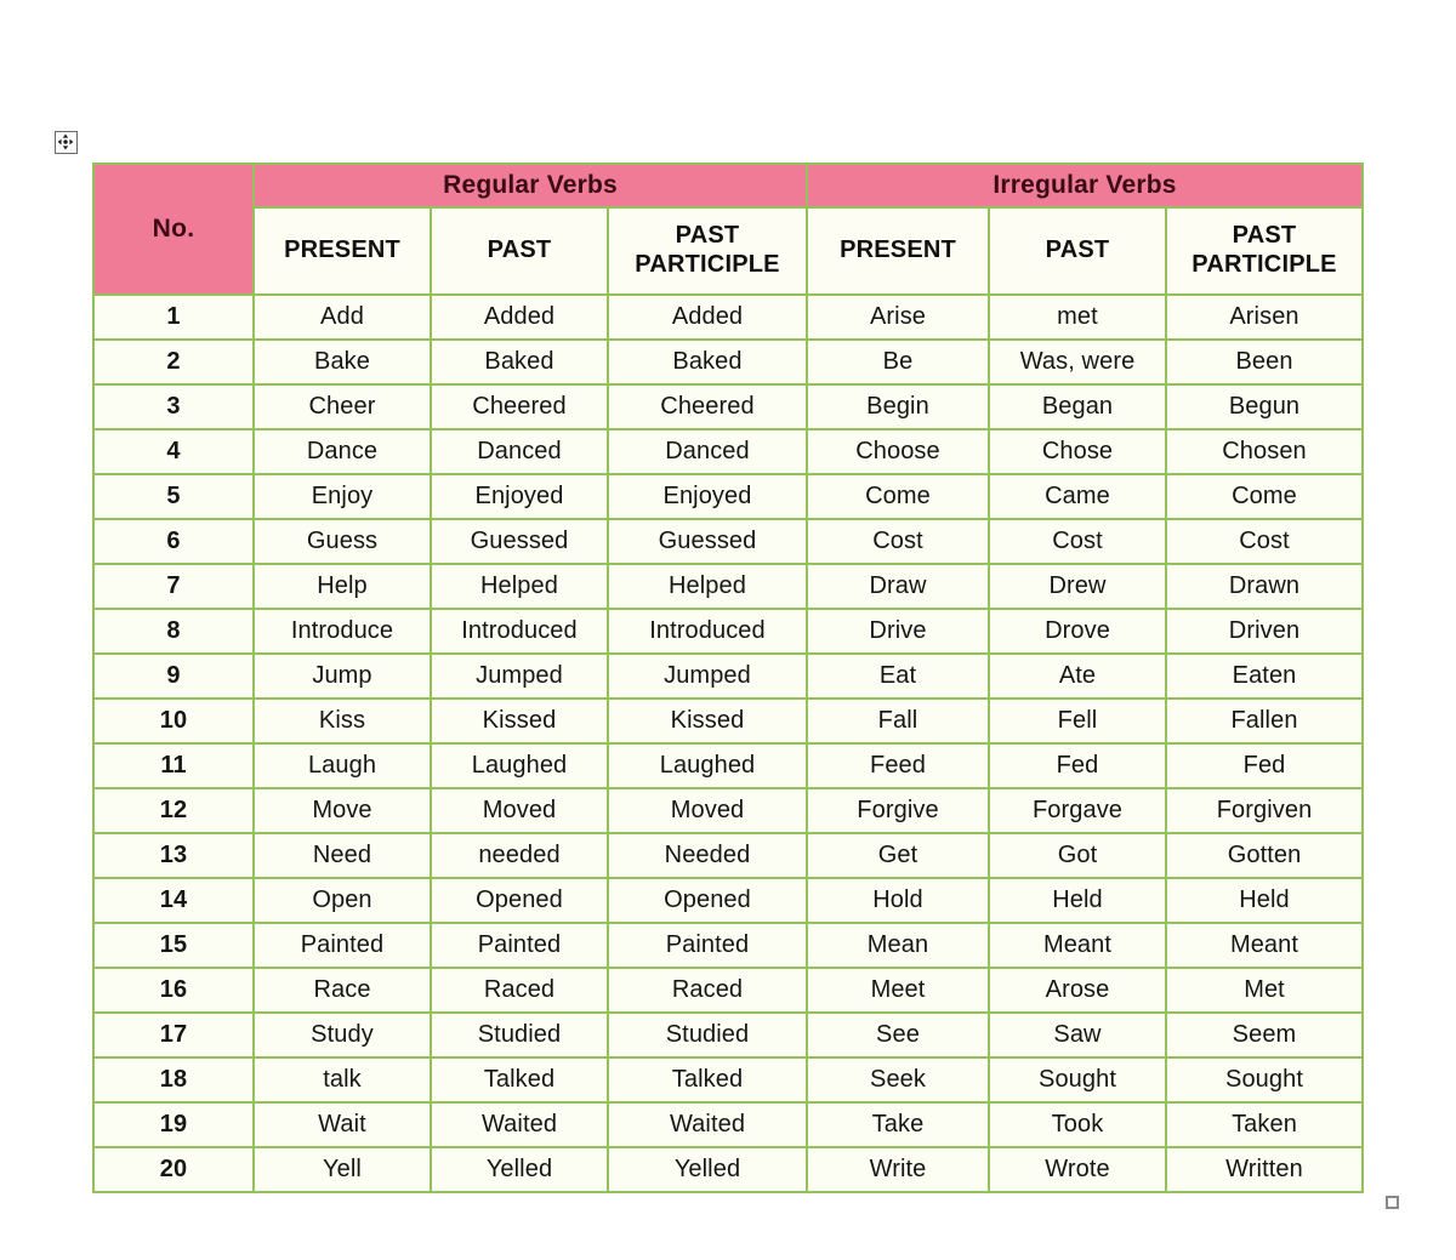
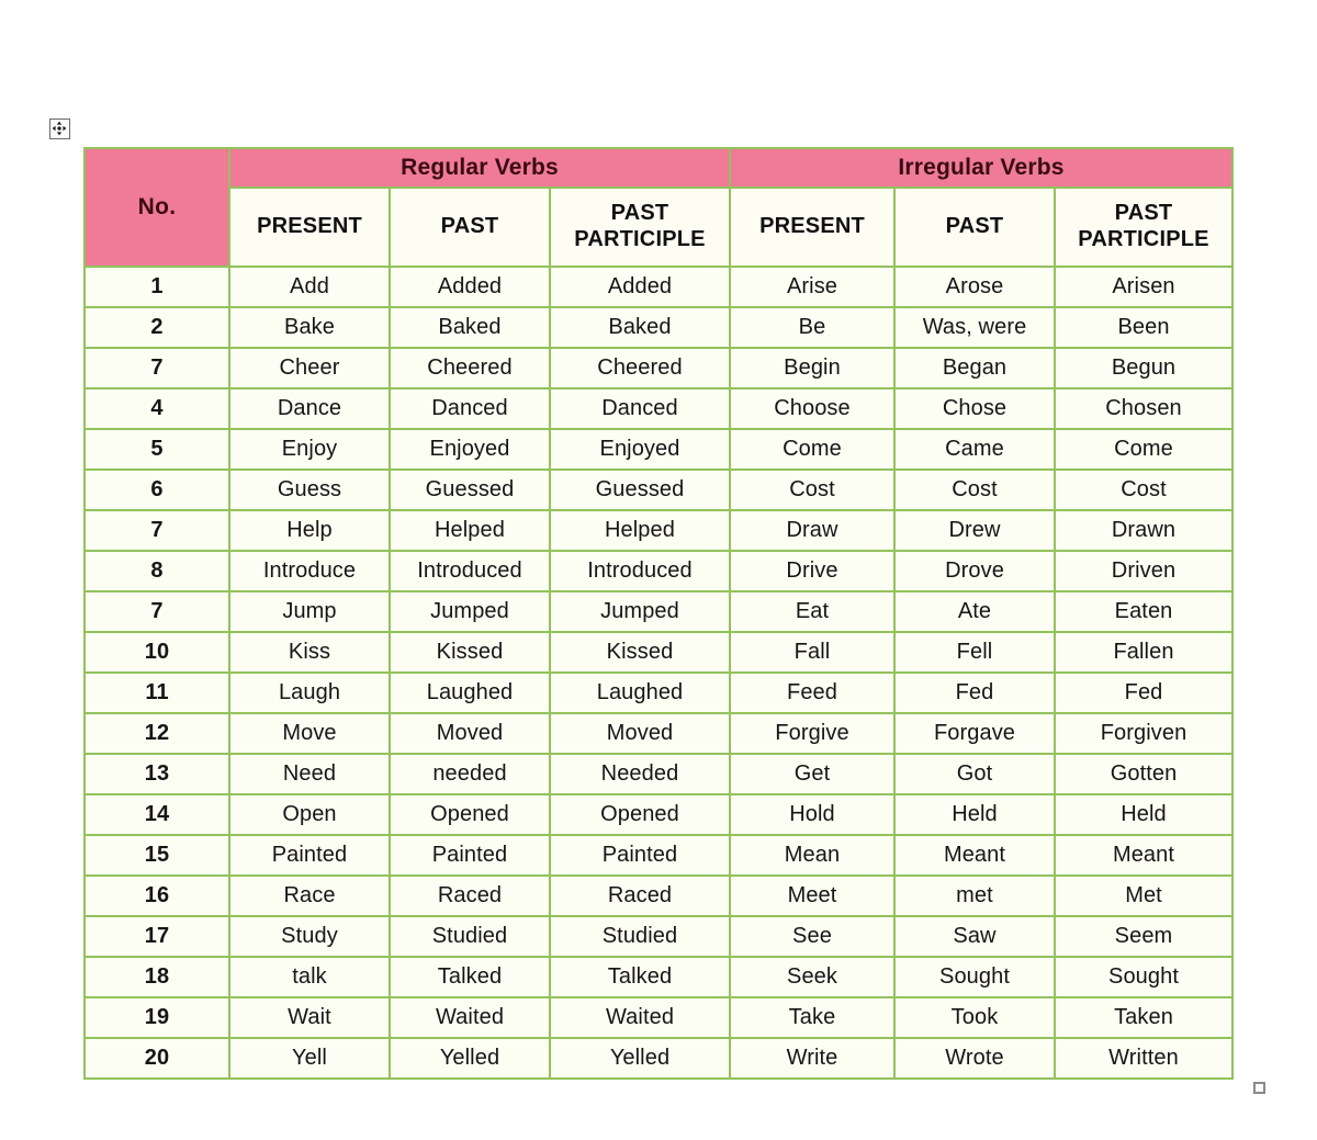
  No.	Regular Verbs	Irregular Verbs
  PRESENT	PAST	PAST PARTICIPLE	PRESENT	PAST	PAST PARTICIPLE
- 1	Add	Added	Added	Arise	met	Arisen
+ 1	Add	Added	Added	Arise	Arose	Arisen
  2	Bake	Baked	Baked	Be	Was, were	Been
- 3	Cheer	Cheered	Cheered	Begin	Began	Begun
+ 7	Cheer	Cheered	Cheered	Begin	Began	Begun
  4	Dance	Danced	Danced	Choose	Chose	Chosen
  5	Enjoy	Enjoyed	Enjoyed	Come	Came	Come
  6	Guess	Guessed	Guessed	Cost	Cost	Cost
  7	Help	Helped	Helped	Draw	Drew	Drawn
  8	Introduce	Introduced	Introduced	Drive	Drove	Driven
- 9	Jump	Jumped	Jumped	Eat	Ate	Eaten
+ 7	Jump	Jumped	Jumped	Eat	Ate	Eaten
  10	Kiss	Kissed	Kissed	Fall	Fell	Fallen
  11	Laugh	Laughed	Laughed	Feed	Fed	Fed
  12	Move	Moved	Moved	Forgive	Forgave	Forgiven
  13	Need	needed	Needed	Get	Got	Gotten
  14	Open	Opened	Opened	Hold	Held	Held
  15	Painted	Painted	Painted	Mean	Meant	Meant
- 16	Race	Raced	Raced	Meet	Arose	Met
+ 16	Race	Raced	Raced	Meet	met	Met
  17	Study	Studied	Studied	See	Saw	Seem
  18	talk	Talked	Talked	Seek	Sought	Sought
  19	Wait	Waited	Waited	Take	Took	Taken
  20	Yell	Yelled	Yelled	Write	Wrote	Written
